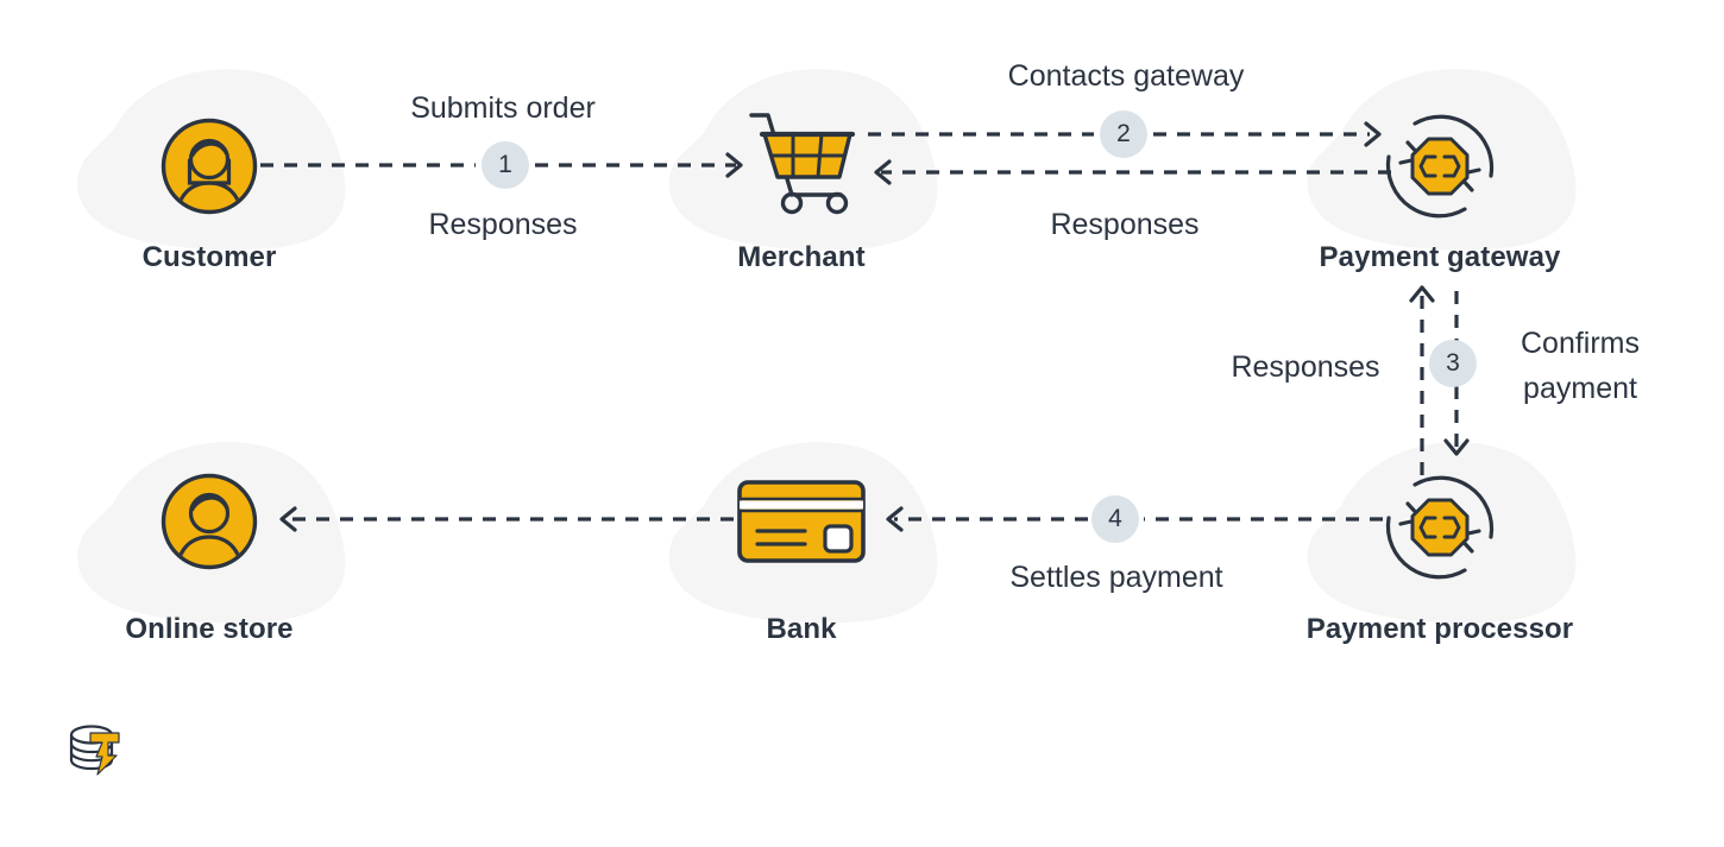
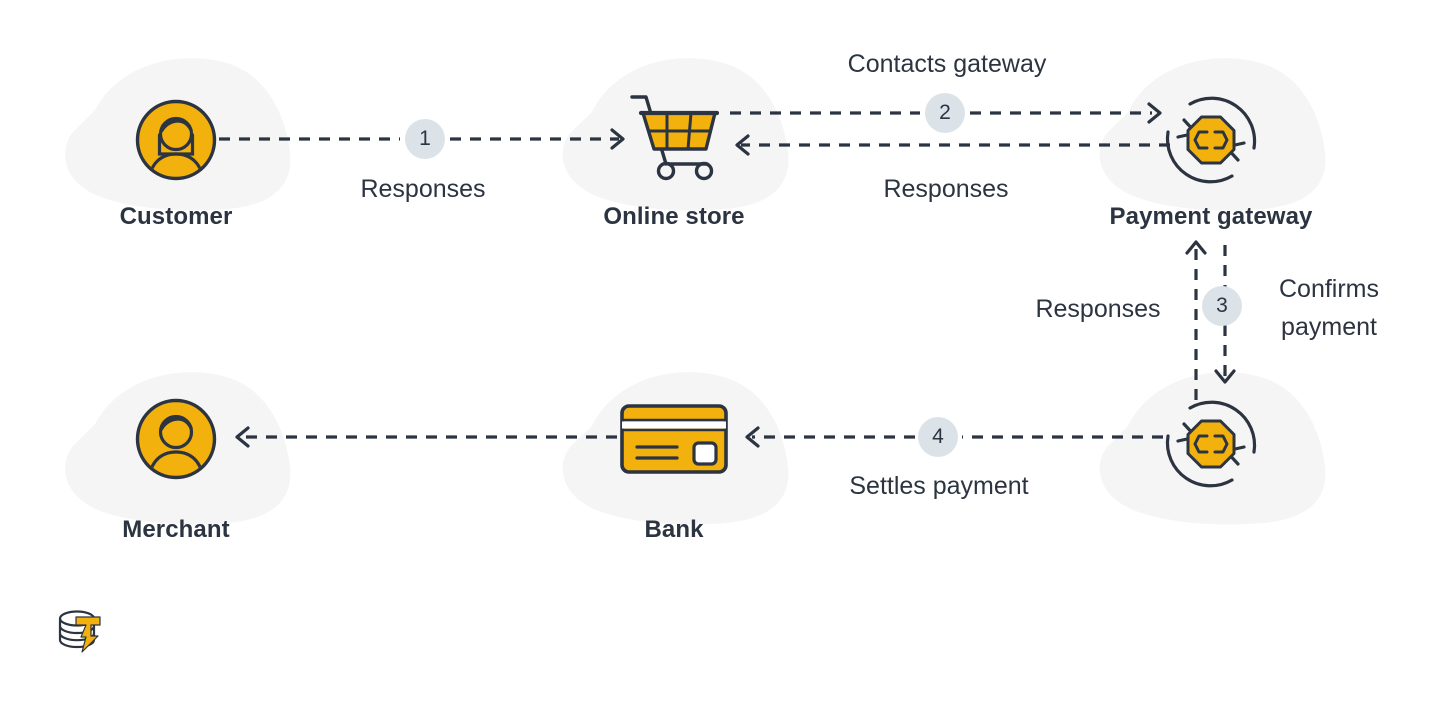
  Customer
- Merchant
+ Online store
  Payment gateway
- Online store
+ Merchant
  Bank
- Payment processor
- Submits order
  Responses
  Contacts gateway
  Responses
  Responses
  Confirms
  payment
  Settles payment
  1
  2
  3
  4
